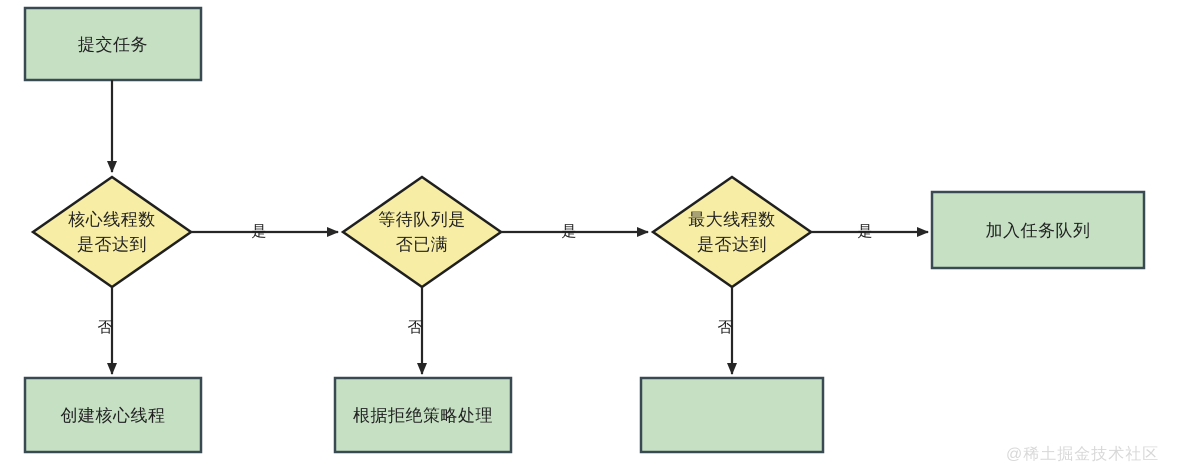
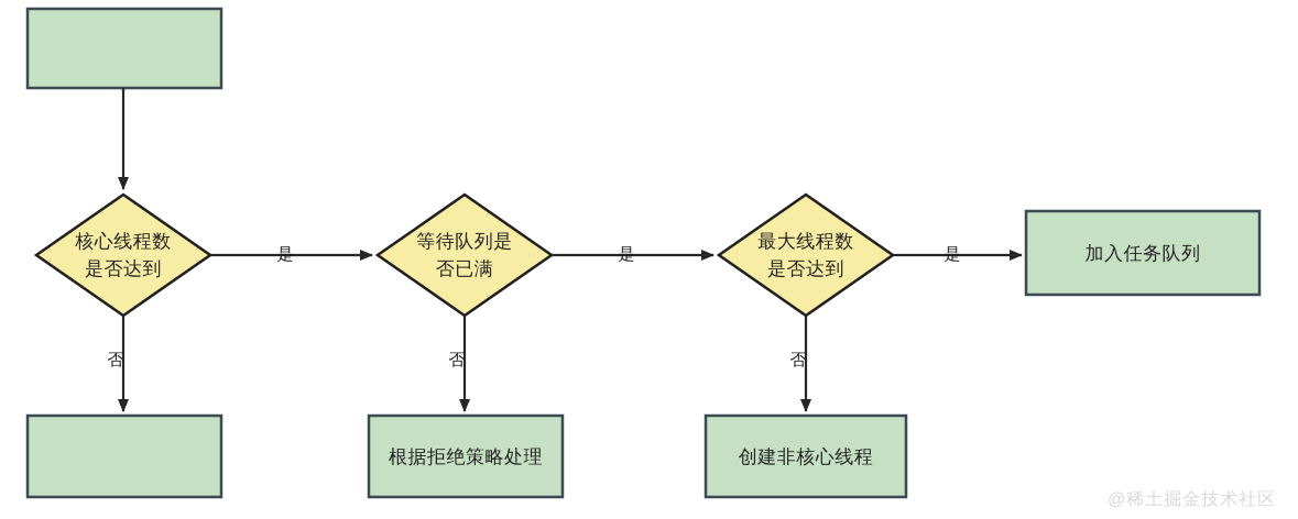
- 提交任务
  核心线程数
  是否达到
- 创建核心线程
  等待队列是
  否已满
  根据拒绝策略处理
  最大线程数
  是否达到
+ 创建非核心线程
  加入任务队列
  是
  否
  是
  否
  是
  否
  @稀土掘金技术社区
